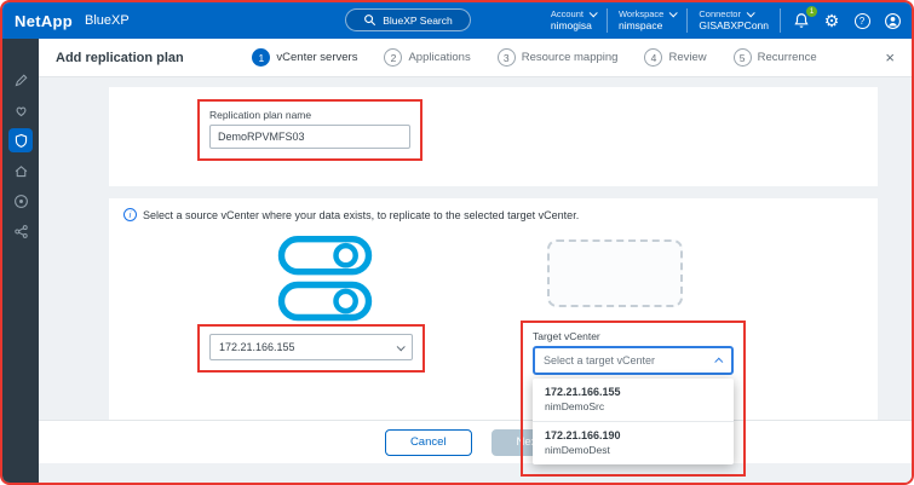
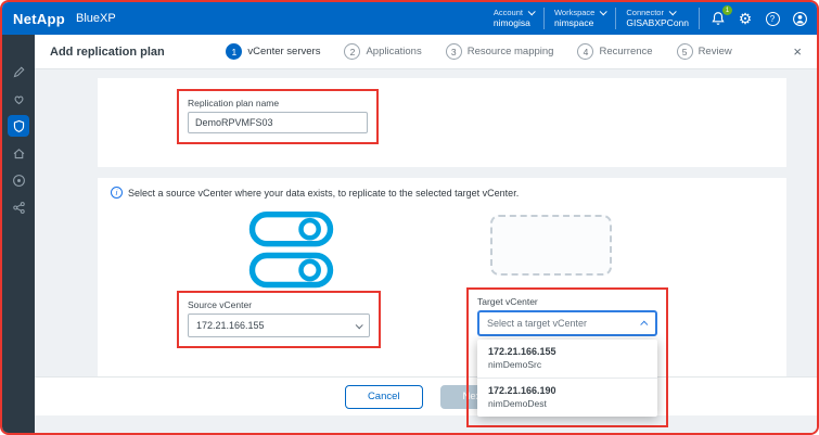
  NetApp
  BlueXP
- BlueXP Search
  Account
  nimogisa
  Workspace
  nimspace
  Connector
  GISABXPConn
  ⚙
  ?
  Add replication plan
  1
  vCenter servers
  2
  Applications
  3
  Resource mapping
  4
- Review
+ Recurrence
  5
- Recurrence
+ Review
  ×
  Replication plan name
  DemoRPVMFS03
  i
  Select a source vCenter where your data exists, to replicate to the selected target vCenter.
+ Source vCenter
  172.21.166.155
  Target vCenter
  Select a target vCenter
  172.21.166.155
  nimDemoSrc
  172.21.166.190
  nimDemoDest
  Cancel
